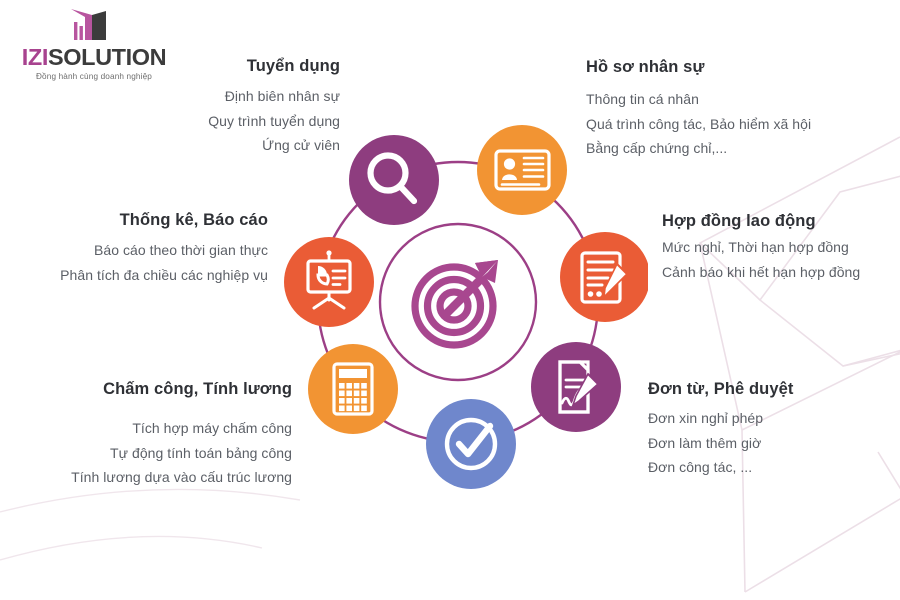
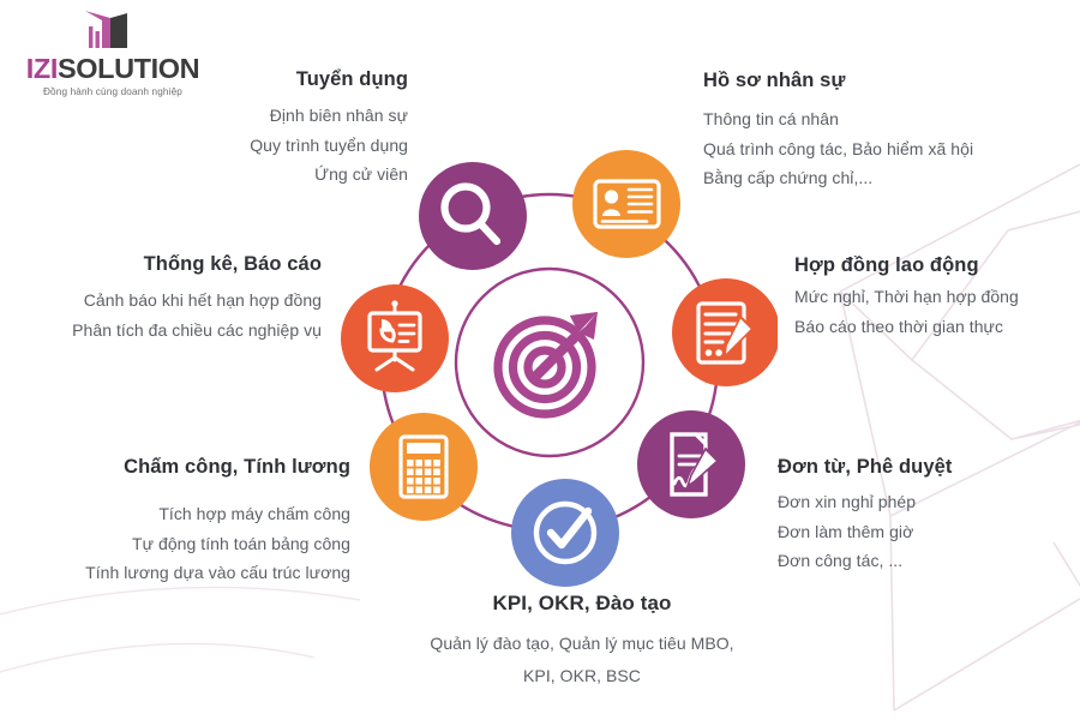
  IZISOLUTION
  Đồng hành cùng doanh nghiệp
  Tuyển dụng
  Định biên nhân sự
  Quy trình tuyển dụng
  Ứng cử viên
  Hồ sơ nhân sự
  Thông tin cá nhân
  Quá trình công tác, Bảo hiểm xã hội
  Bằng cấp chứng chỉ,...
  Thống kê, Báo cáo
- Báo cáo theo thời gian thực
+ Cảnh báo khi hết hạn hợp đồng
  Phân tích đa chiều các nghiệp vụ
  Hợp đồng lao động
  Mức nghỉ, Thời hạn hợp đồng
- Cảnh báo khi hết hạn hợp đồng
+ Báo cáo theo thời gian thực
  Chấm công, Tính lương
  Tích hợp máy chấm công
  Tự động tính toán bảng công
  Tính lương dựa vào cấu trúc lương
  Đơn từ, Phê duyệt
  Đơn xin nghỉ phép
  Đơn làm thêm giờ
  Đơn công tác, ...
+ KPI, OKR, Đào tạo
+ Quản lý đào tạo, Quản lý mục tiêu MBO,
+ KPI, OKR, BSC
